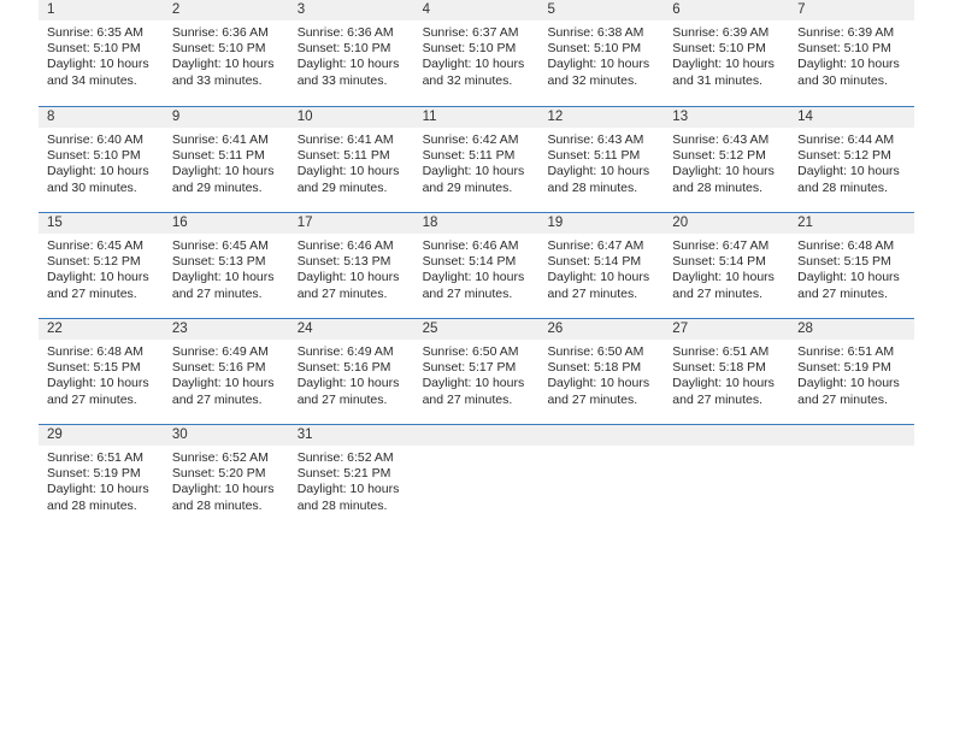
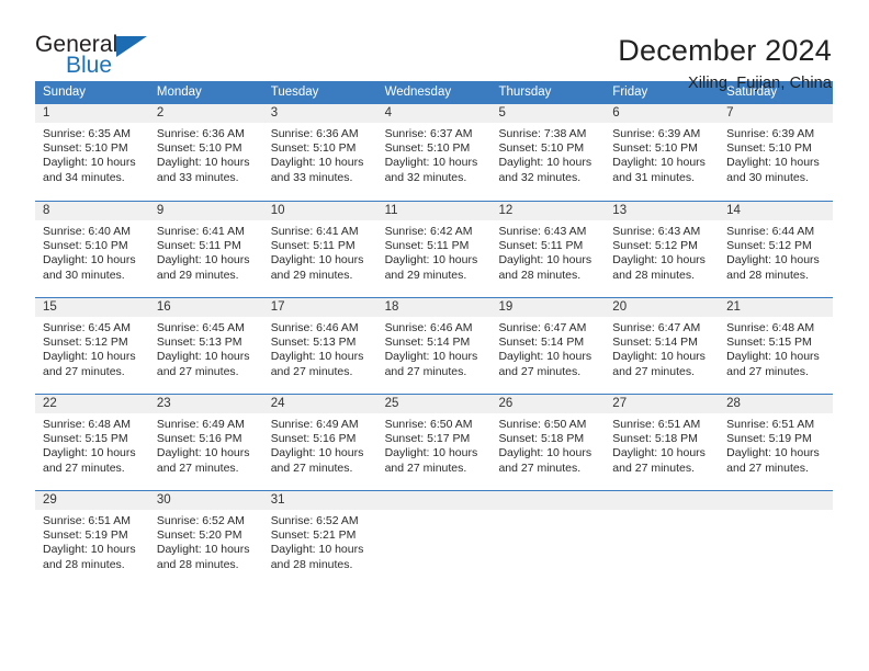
+ General
+ Blue
+ December 2024
+ Xiling, Fujian, China
+ Sunday
+ Monday
+ Tuesday
+ Wednesday
+ Thursday
+ Friday
+ Saturday
  1
  Sunrise: 6:35 AM
  Sunset: 5:10 PM
  Daylight: 10 hours
  and 34 minutes.
  2
  Sunrise: 6:36 AM
  Sunset: 5:10 PM
  Daylight: 10 hours
  and 33 minutes.
  3
  Sunrise: 6:36 AM
  Sunset: 5:10 PM
  Daylight: 10 hours
  and 33 minutes.
  4
  Sunrise: 6:37 AM
  Sunset: 5:10 PM
  Daylight: 10 hours
  and 32 minutes.
  5
- Sunrise: 6:38 AM
+ Sunrise: 7:38 AM
  Sunset: 5:10 PM
  Daylight: 10 hours
  and 32 minutes.
  6
  Sunrise: 6:39 AM
  Sunset: 5:10 PM
  Daylight: 10 hours
  and 31 minutes.
  7
  Sunrise: 6:39 AM
  Sunset: 5:10 PM
  Daylight: 10 hours
  and 30 minutes.
  8
  Sunrise: 6:40 AM
  Sunset: 5:10 PM
  Daylight: 10 hours
  and 30 minutes.
  9
  Sunrise: 6:41 AM
  Sunset: 5:11 PM
  Daylight: 10 hours
  and 29 minutes.
  10
  Sunrise: 6:41 AM
  Sunset: 5:11 PM
  Daylight: 10 hours
  and 29 minutes.
  11
  Sunrise: 6:42 AM
  Sunset: 5:11 PM
  Daylight: 10 hours
  and 29 minutes.
  12
  Sunrise: 6:43 AM
  Sunset: 5:11 PM
  Daylight: 10 hours
  and 28 minutes.
  13
  Sunrise: 6:43 AM
  Sunset: 5:12 PM
  Daylight: 10 hours
  and 28 minutes.
  14
  Sunrise: 6:44 AM
  Sunset: 5:12 PM
  Daylight: 10 hours
  and 28 minutes.
  15
  Sunrise: 6:45 AM
  Sunset: 5:12 PM
  Daylight: 10 hours
  and 27 minutes.
  16
  Sunrise: 6:45 AM
  Sunset: 5:13 PM
  Daylight: 10 hours
  and 27 minutes.
  17
  Sunrise: 6:46 AM
  Sunset: 5:13 PM
  Daylight: 10 hours
  and 27 minutes.
  18
  Sunrise: 6:46 AM
  Sunset: 5:14 PM
  Daylight: 10 hours
  and 27 minutes.
  19
  Sunrise: 6:47 AM
  Sunset: 5:14 PM
  Daylight: 10 hours
  and 27 minutes.
  20
  Sunrise: 6:47 AM
  Sunset: 5:14 PM
  Daylight: 10 hours
  and 27 minutes.
  21
  Sunrise: 6:48 AM
  Sunset: 5:15 PM
  Daylight: 10 hours
  and 27 minutes.
  22
  Sunrise: 6:48 AM
  Sunset: 5:15 PM
  Daylight: 10 hours
  and 27 minutes.
  23
  Sunrise: 6:49 AM
  Sunset: 5:16 PM
  Daylight: 10 hours
  and 27 minutes.
  24
  Sunrise: 6:49 AM
  Sunset: 5:16 PM
  Daylight: 10 hours
  and 27 minutes.
  25
  Sunrise: 6:50 AM
  Sunset: 5:17 PM
  Daylight: 10 hours
  and 27 minutes.
  26
  Sunrise: 6:50 AM
  Sunset: 5:18 PM
  Daylight: 10 hours
  and 27 minutes.
  27
  Sunrise: 6:51 AM
  Sunset: 5:18 PM
  Daylight: 10 hours
  and 27 minutes.
  28
  Sunrise: 6:51 AM
  Sunset: 5:19 PM
  Daylight: 10 hours
  and 27 minutes.
  29
  Sunrise: 6:51 AM
  Sunset: 5:19 PM
  Daylight: 10 hours
  and 28 minutes.
  30
  Sunrise: 6:52 AM
  Sunset: 5:20 PM
  Daylight: 10 hours
  and 28 minutes.
  31
  Sunrise: 6:52 AM
  Sunset: 5:21 PM
  Daylight: 10 hours
  and 28 minutes.
